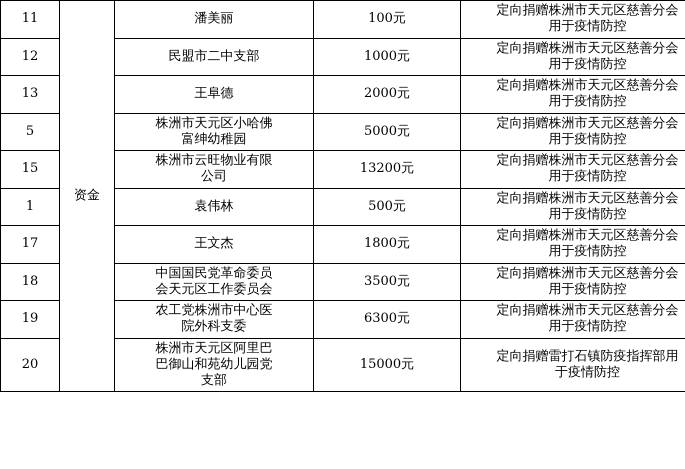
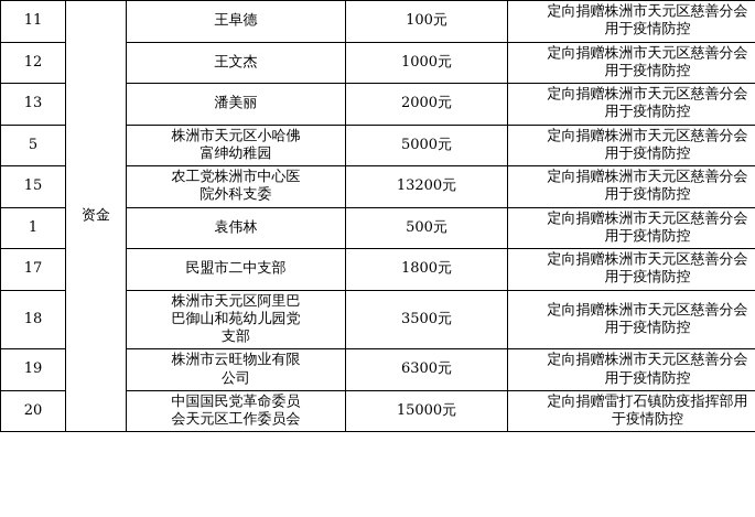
- 11	资金	潘美丽	100元	定向捐赠株洲市天元区慈善分会 用于疫情防控
+ 11	资金	王阜德	100元	定向捐赠株洲市天元区慈善分会 用于疫情防控
- 12	民盟市二中支部	1000元	定向捐赠株洲市天元区慈善分会 用于疫情防控
+ 12	王文杰	1000元	定向捐赠株洲市天元区慈善分会 用于疫情防控
- 13	王阜德	2000元	定向捐赠株洲市天元区慈善分会 用于疫情防控
+ 13	潘美丽	2000元	定向捐赠株洲市天元区慈善分会 用于疫情防控
  5	株洲市天元区小哈佛 富绅幼稚园	5000元	定向捐赠株洲市天元区慈善分会 用于疫情防控
- 15	株洲市云旺物业有限 公司	13200元	定向捐赠株洲市天元区慈善分会 用于疫情防控
+ 15	农工党株洲市中心医 院外科支委	13200元	定向捐赠株洲市天元区慈善分会 用于疫情防控
  1	袁伟林	500元	定向捐赠株洲市天元区慈善分会 用于疫情防控
- 17	王文杰	1800元	定向捐赠株洲市天元区慈善分会 用于疫情防控
+ 17	民盟市二中支部	1800元	定向捐赠株洲市天元区慈善分会 用于疫情防控
- 18	中国国民党革命委员 会天元区工作委员会	3500元	定向捐赠株洲市天元区慈善分会 用于疫情防控
+ 18	株洲市天元区阿里巴 巴御山和苑幼儿园党 支部	3500元	定向捐赠株洲市天元区慈善分会 用于疫情防控
- 19	农工党株洲市中心医 院外科支委	6300元	定向捐赠株洲市天元区慈善分会 用于疫情防控
+ 19	株洲市云旺物业有限 公司	6300元	定向捐赠株洲市天元区慈善分会 用于疫情防控
- 20	株洲市天元区阿里巴 巴御山和苑幼儿园党 支部	15000元	定向捐赠雷打石镇防疫指挥部用 于疫情防控
+ 20	中国国民党革命委员 会天元区工作委员会	15000元	定向捐赠雷打石镇防疫指挥部用 于疫情防控
